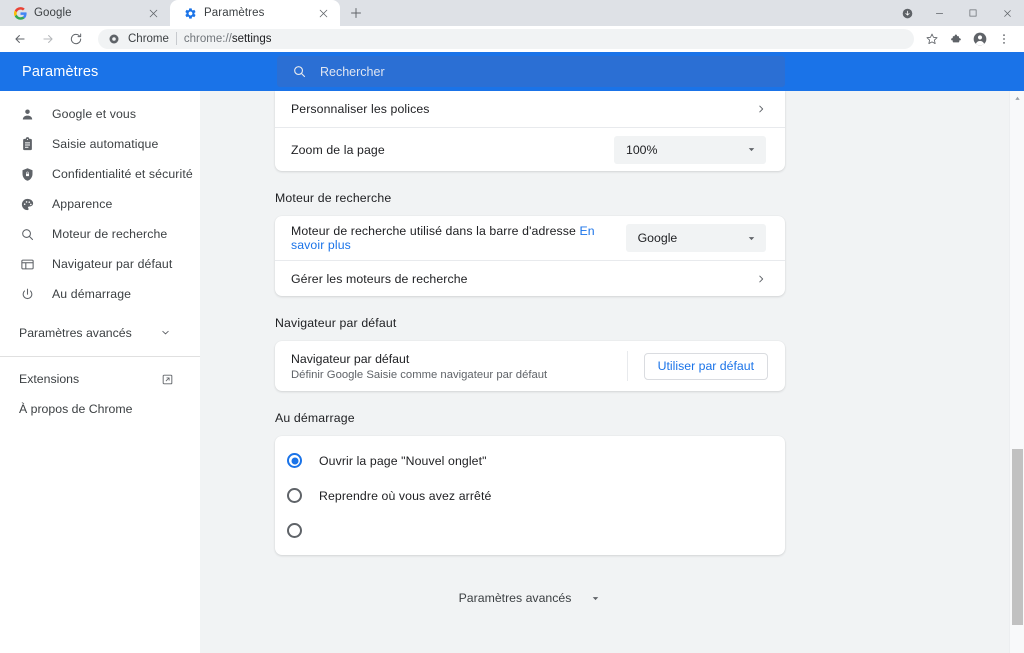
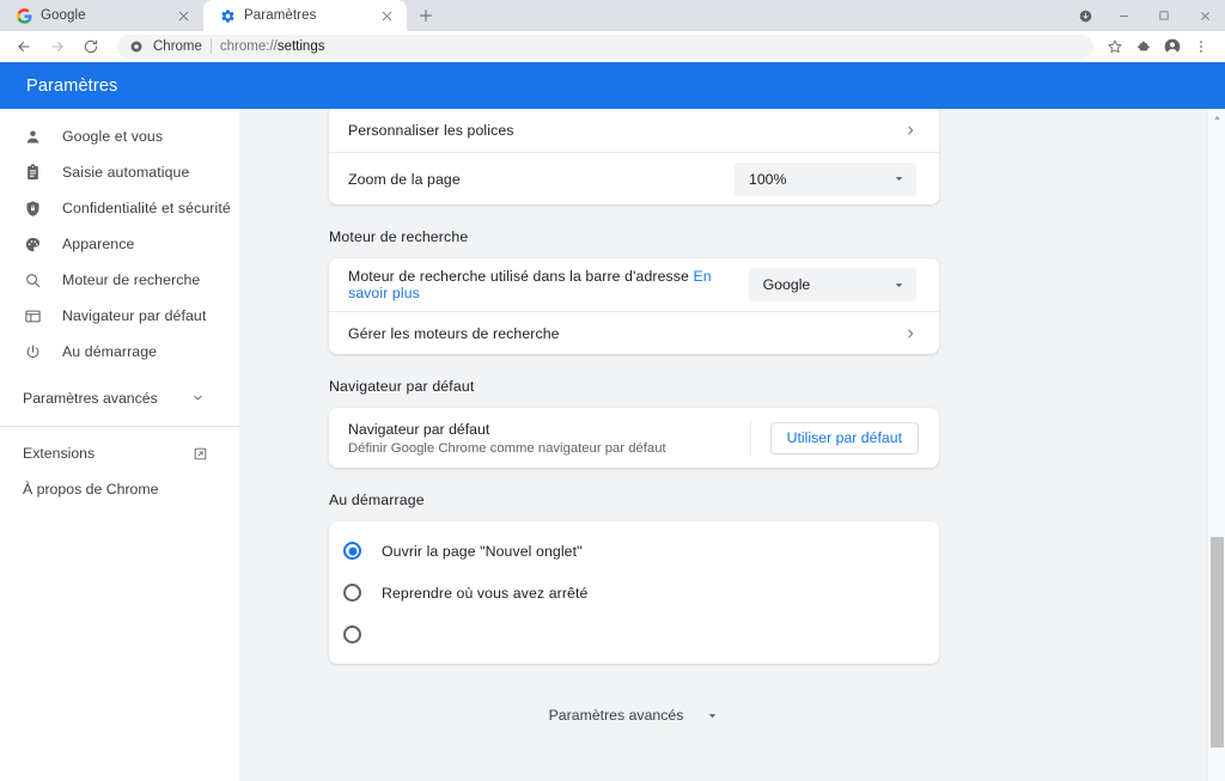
  Google
  Paramètres
  Chrome
  chrome://settings
  Paramètres
- Rechercher
  Google et vous
  Saisie automatique
  Confidentialité et sécurité
  Apparence
  Moteur de recherche
  Navigateur par défaut
  Au démarrage
  Paramètres avancés
  Extensions
  À propos de Chrome
  Personnaliser les polices
  Zoom de la page
  100%
  Moteur de recherche
  Moteur de recherche utilisé dans la barre d'adresse En savoir plus
  Google
  Gérer les moteurs de recherche
  Navigateur par défaut
  Navigateur par défaut
- Définir Google Saisie comme navigateur par défaut
+ Définir Google Chrome comme navigateur par défaut
  Utiliser par défaut
  Au démarrage
  Ouvrir la page "Nouvel onglet"
  Reprendre où vous avez arrêté
  Paramètres avancés
